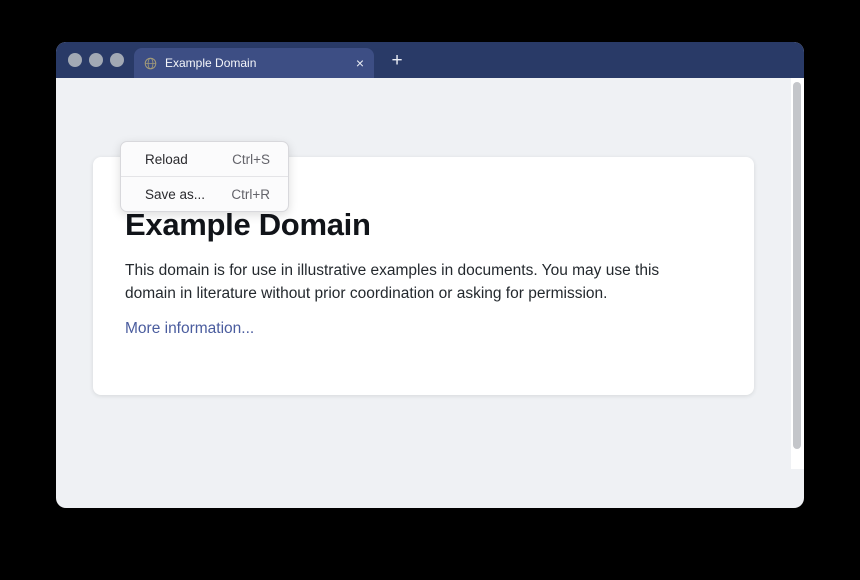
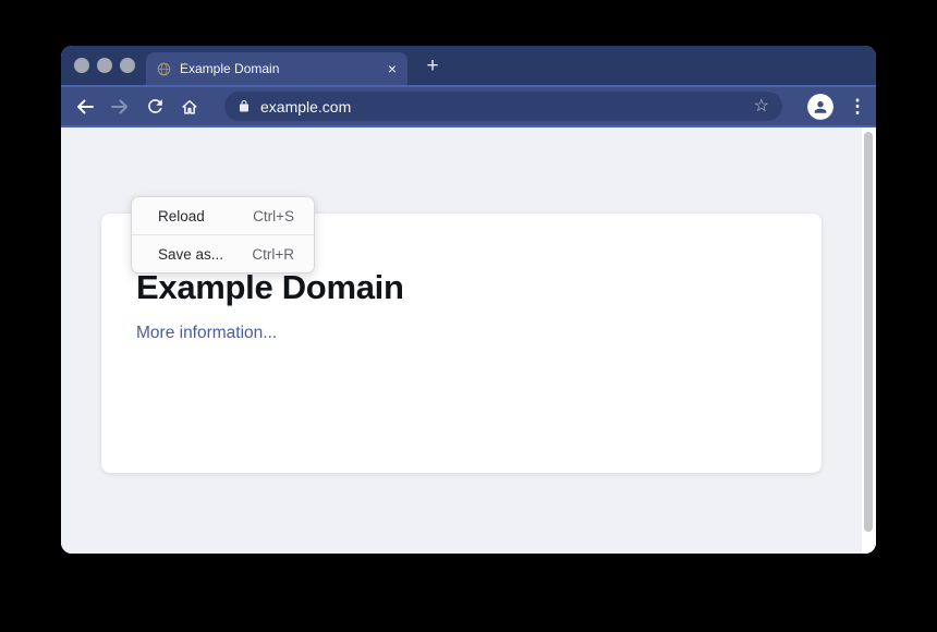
  Example Domain
  ×
  +
+ example.com
+ ☆
+ ⋮
  Example Domain
- This domain is for use in illustrative examples in documents. You may use this domain in literature without prior coordination or asking for permission.
  More information...
  Reload
  Ctrl+S
  Save as...
  Ctrl+R
